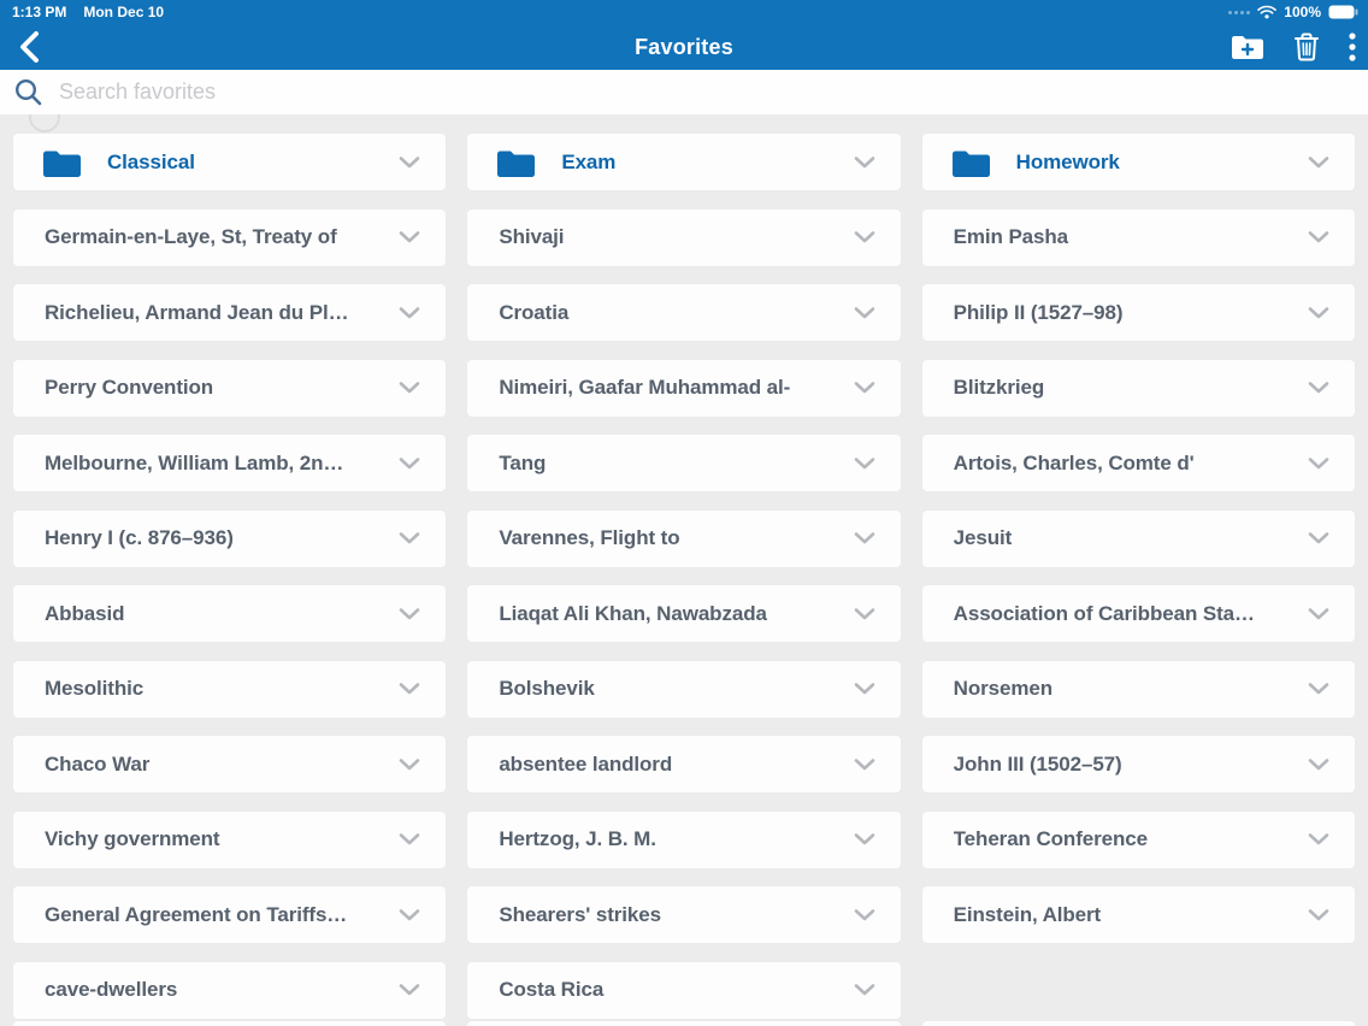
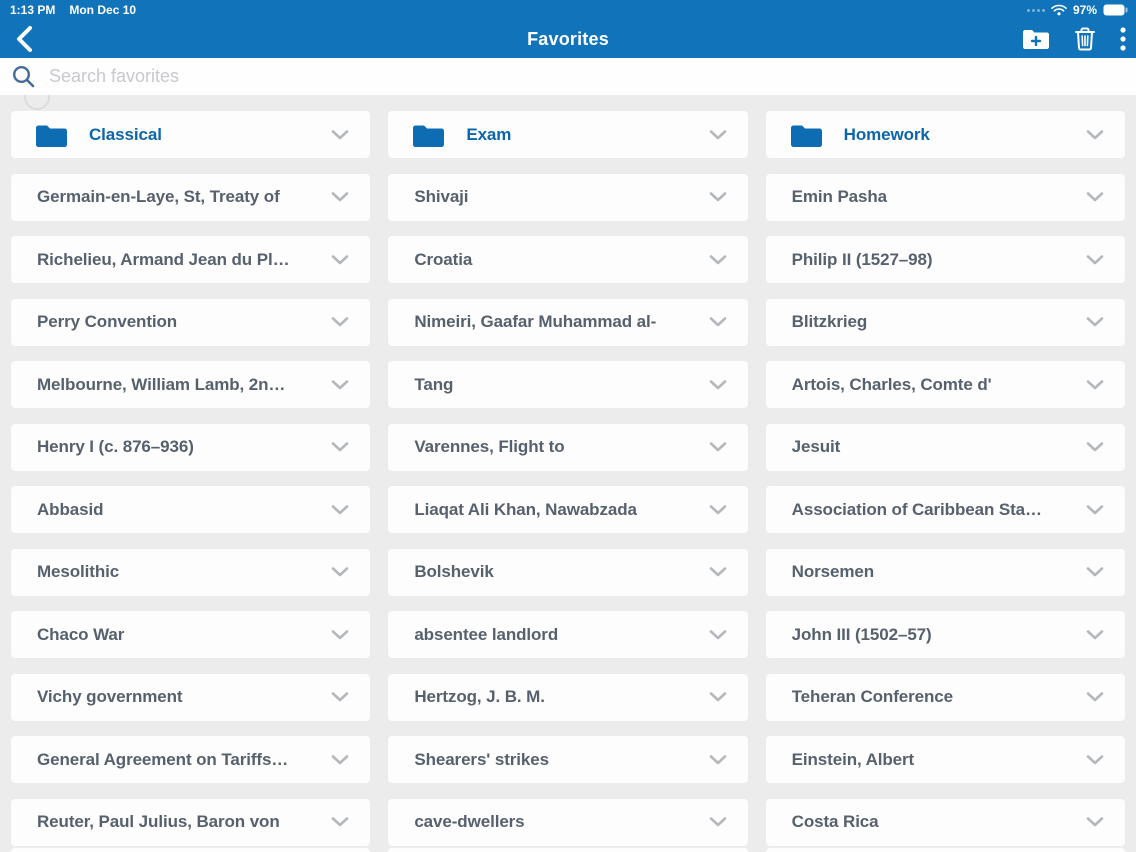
  1:13 PM
  Mon Dec 10
- 100%
+ 97%
  Favorites
  Search favorites
  Classical
  Exam
  Homework
  Germain-en-Laye, St, Treaty of
  Shivaji
  Emin Pasha
  Richelieu, Armand Jean du Pl…
  Croatia
  Philip II (1527–98)
  Perry Convention
  Nimeiri, Gaafar Muhammad al-
  Blitzkrieg
  Melbourne, William Lamb, 2n…
  Tang
  Artois, Charles, Comte d'
  Henry I (c. 876–936)
  Varennes, Flight to
  Jesuit
  Abbasid
  Liaqat Ali Khan, Nawabzada
  Association of Caribbean Sta…
  Mesolithic
  Bolshevik
  Norsemen
  Chaco War
  absentee landlord
  John III (1502–57)
  Vichy government
  Hertzog, J. B. M.
  Teheran Conference
  General Agreement on Tariffs…
  Shearers' strikes
  Einstein, Albert
+ Reuter, Paul Julius, Baron von
  cave-dwellers
  Costa Rica
